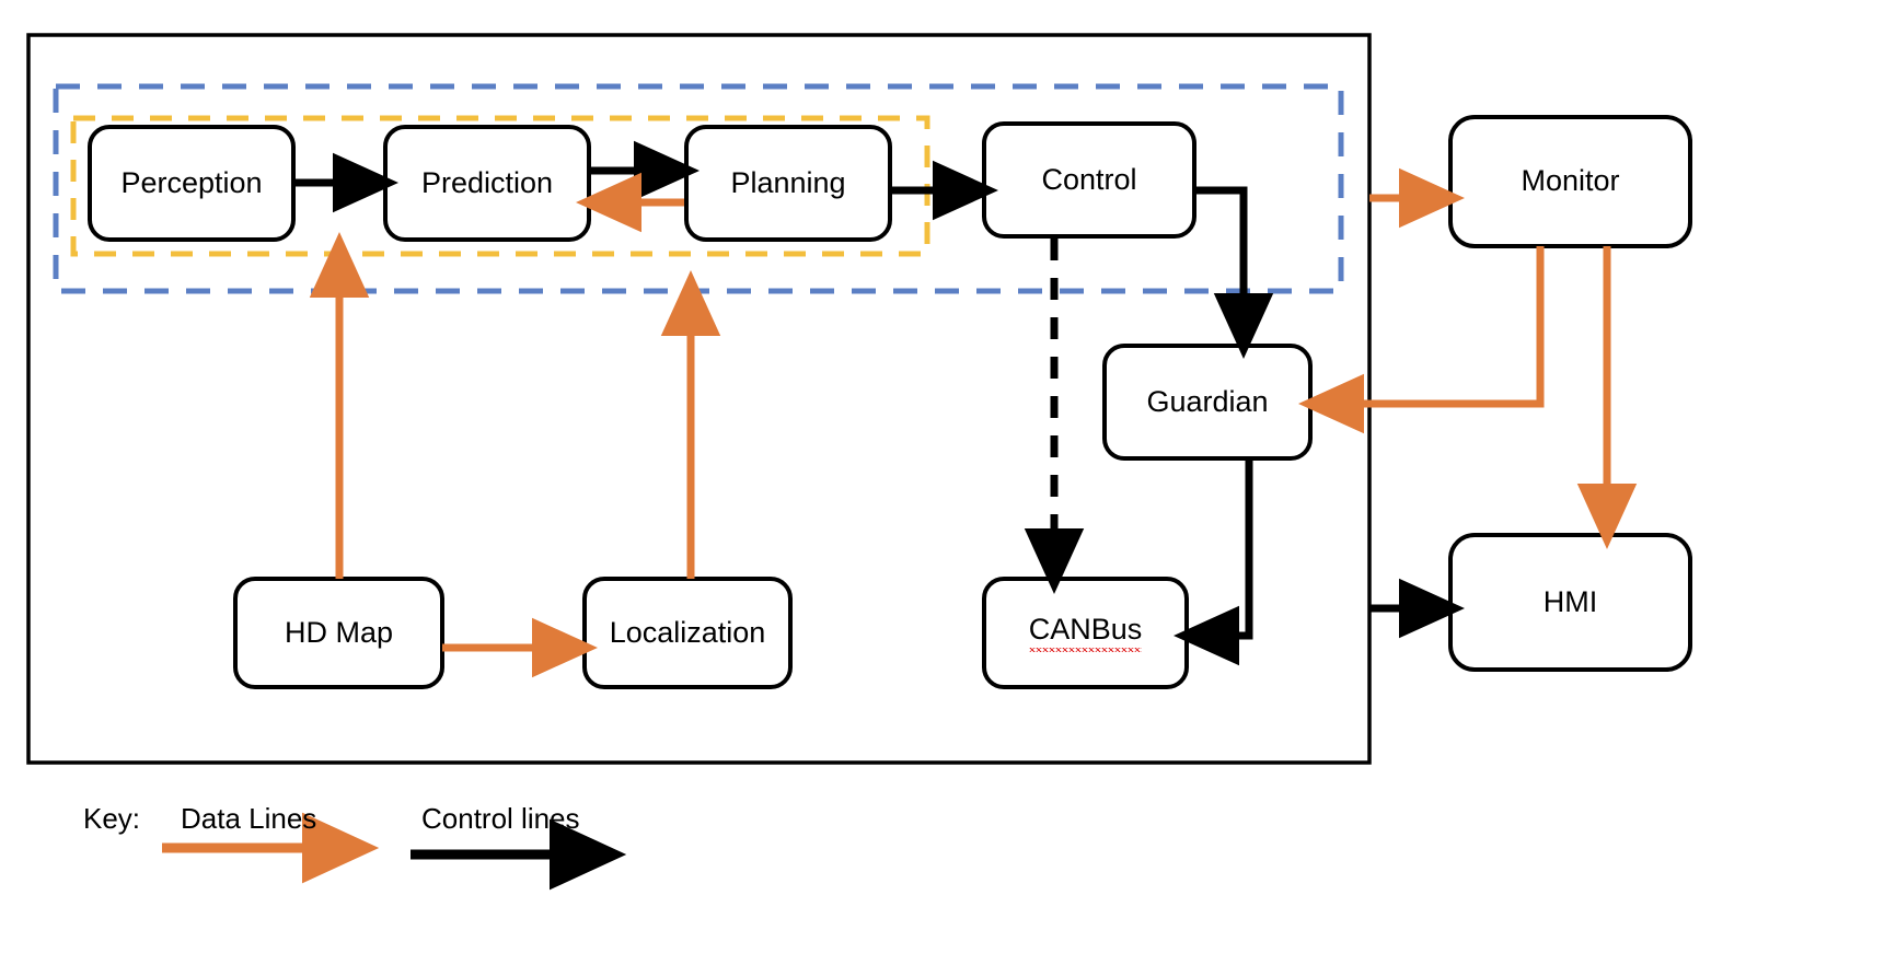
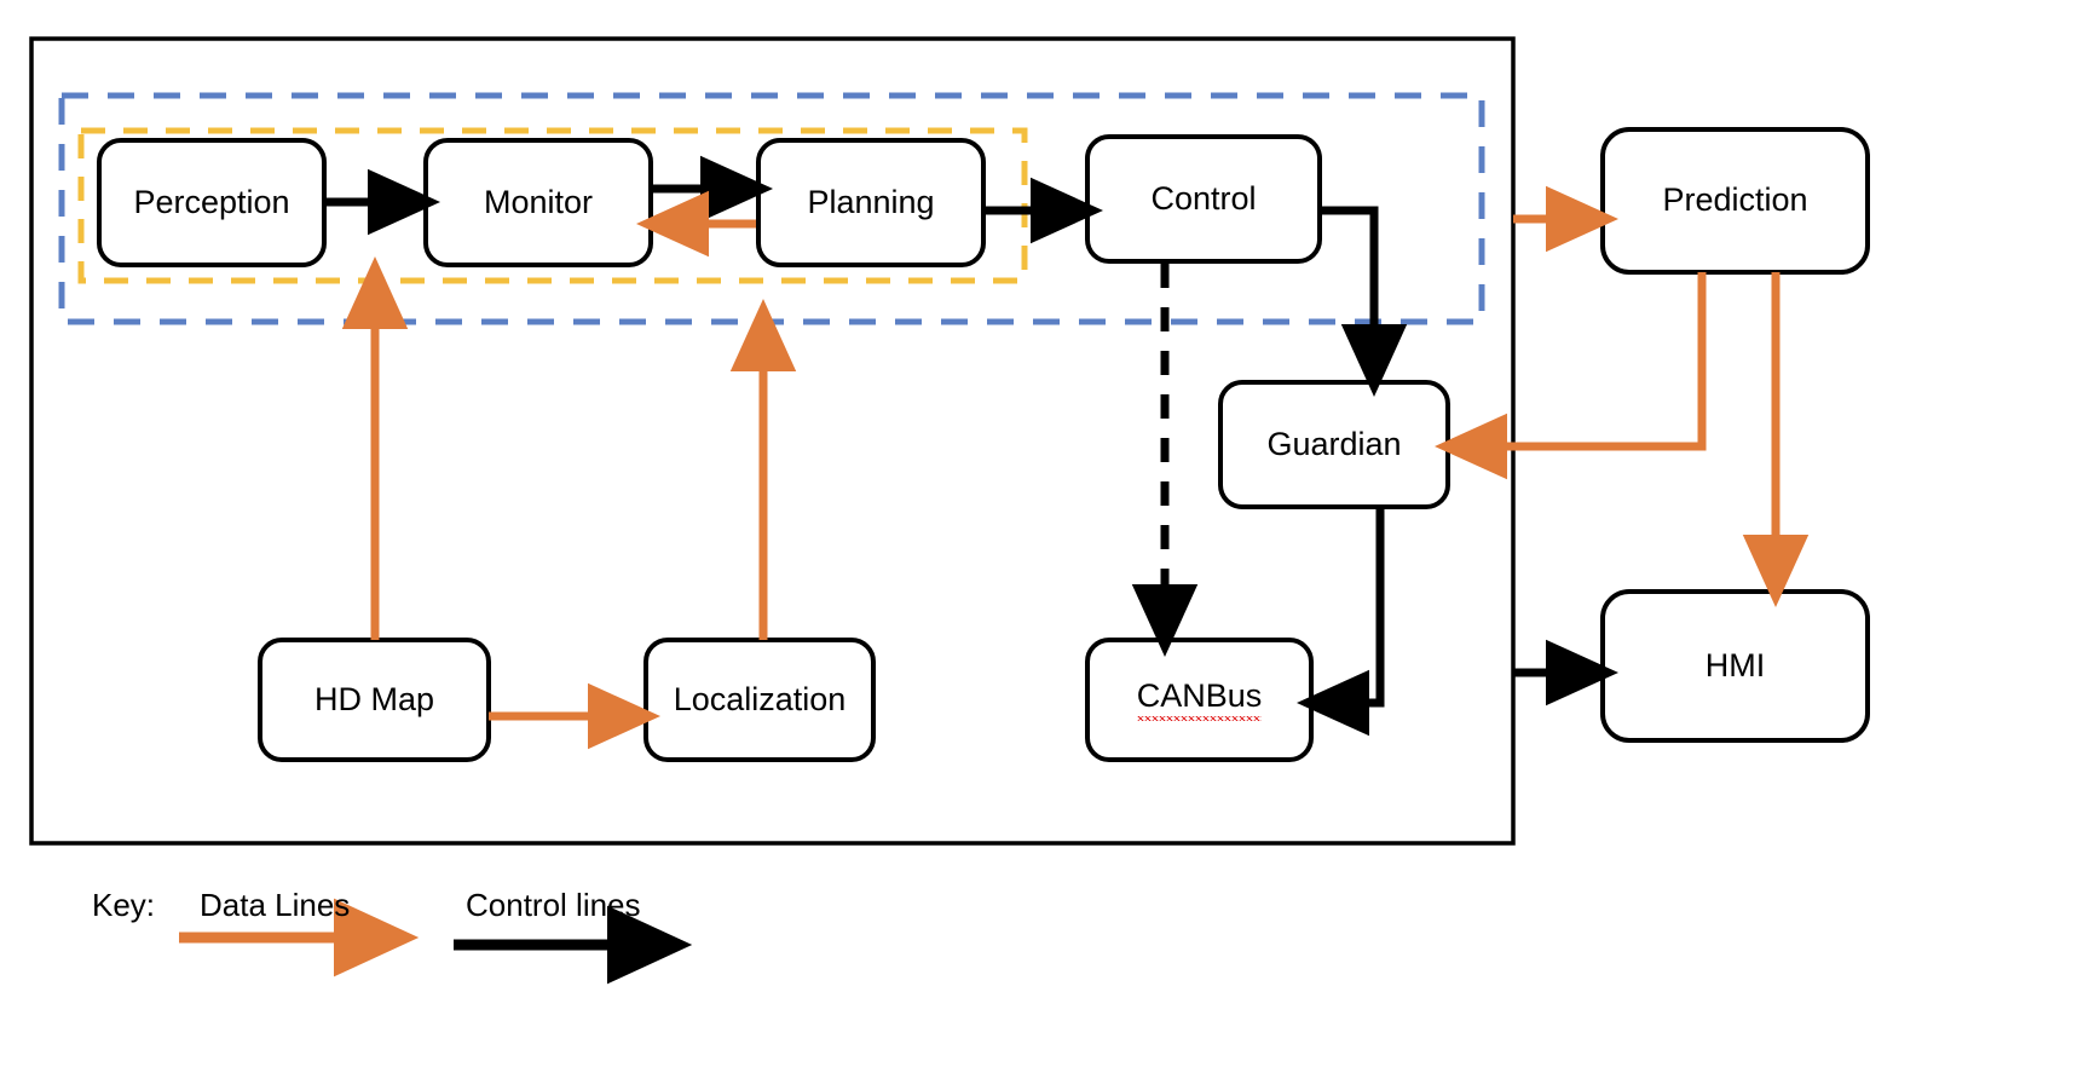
  Perception
- Prediction
+ Monitor
  Planning
  Control
  Guardian
  CANBus
  HD Map
  Localization
- Monitor
+ Prediction
  HMI
  Key:
  Data Lines
  Control lines
